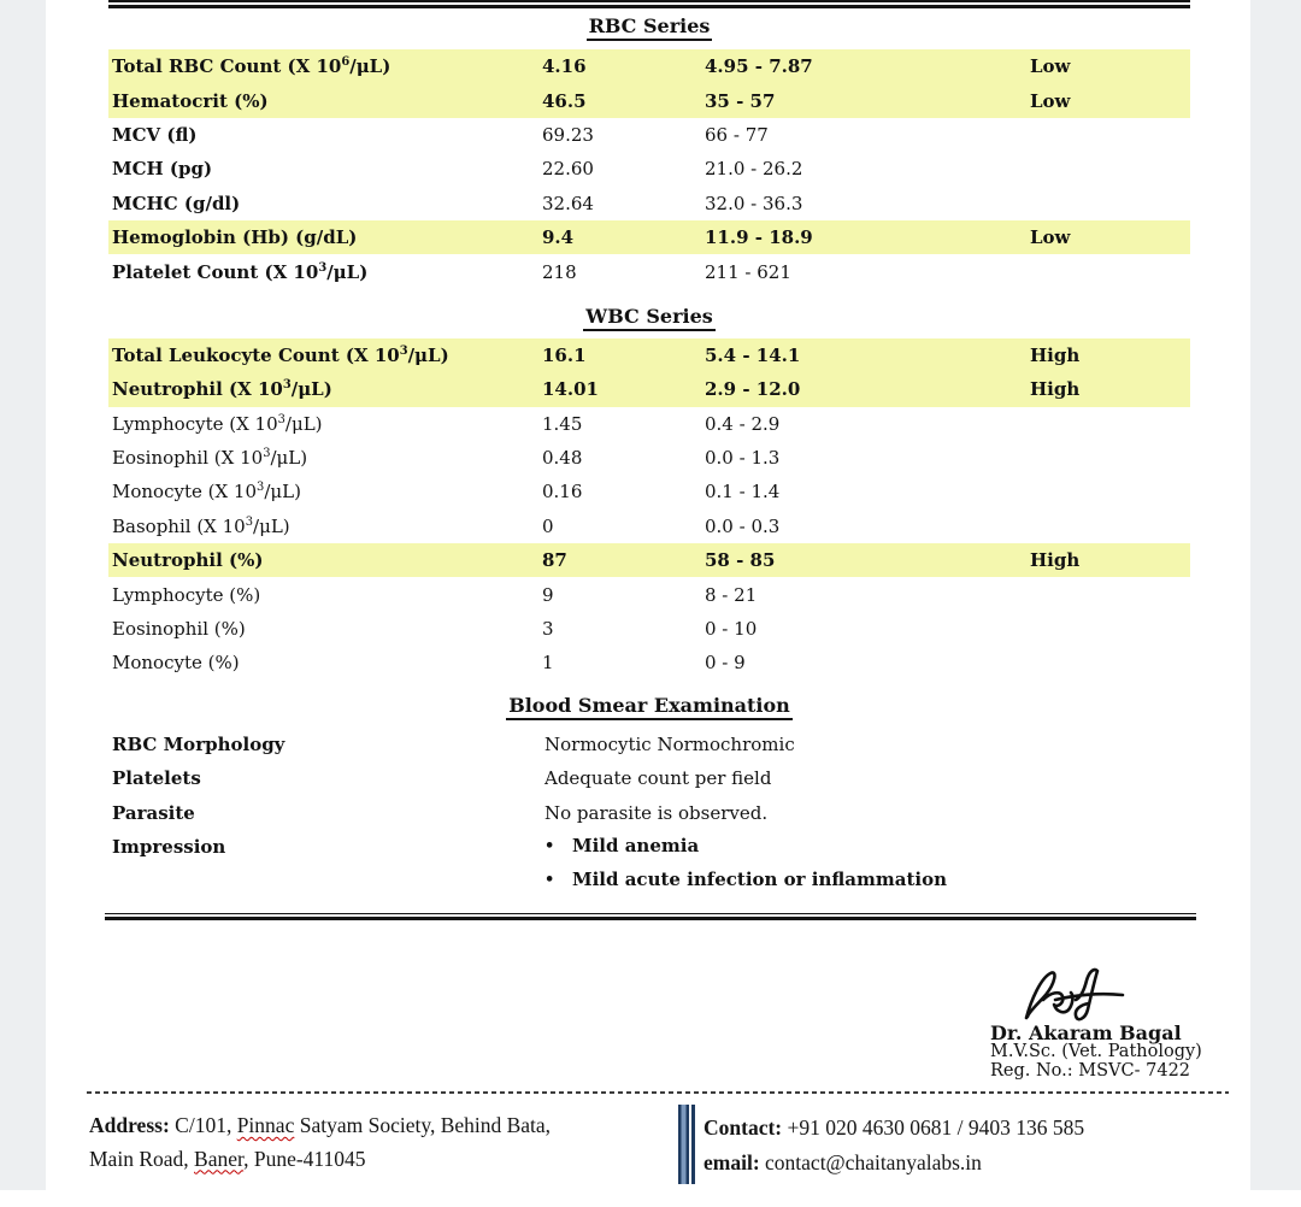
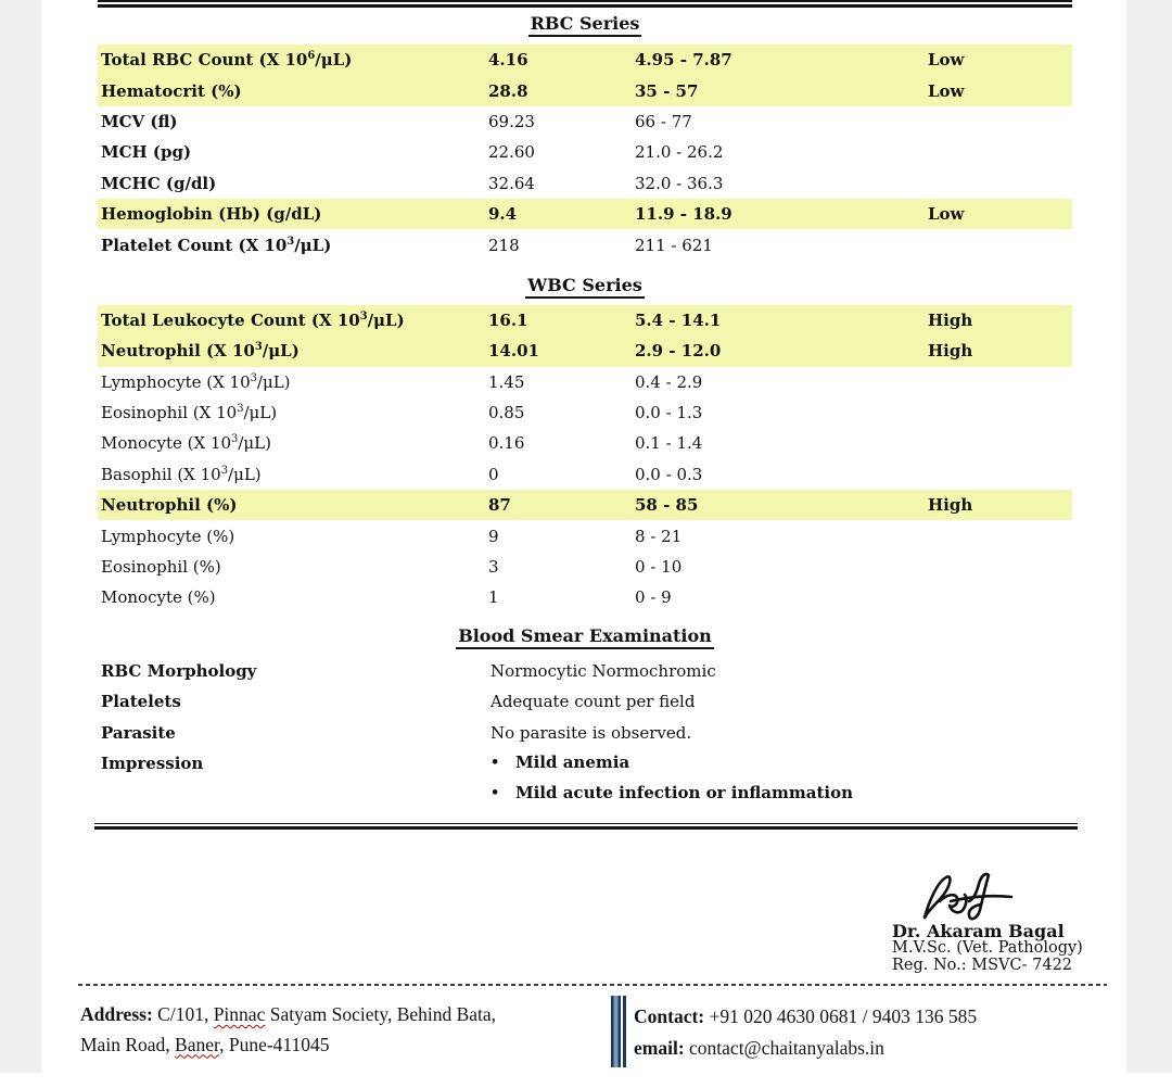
  RBC Series
  Total RBC Count (X 106/μL)
  4.16
  4.95 - 7.87
  Low
  Hematocrit (%)
- 46.5
+ 28.8
  35 - 57
  Low
  MCV (fl)
  69.23
  66 - 77
  MCH (pg)
  22.60
  21.0 - 26.2
  MCHC (g/dl)
  32.64
  32.0 - 36.3
  Hemoglobin (Hb) (g/dL)
  9.4
  11.9 - 18.9
  Low
  Platelet Count (X 103/μL)
  218
  211 - 621
  WBC Series
  Total Leukocyte Count (X 103/μL)
  16.1
  5.4 - 14.1
  High
  Neutrophil (X 103/μL)
  14.01
  2.9 - 12.0
  High
  Lymphocyte (X 103/μL)
  1.45
  0.4 - 2.9
  Eosinophil (X 103/μL)
- 0.48
+ 0.85
  0.0 - 1.3
  Monocyte (X 103/μL)
  0.16
  0.1 - 1.4
  Basophil (X 103/μL)
  0
  0.0 - 0.3
  Neutrophil (%)
  87
  58 - 85
  High
  Lymphocyte (%)
  9
  8 - 21
  Eosinophil (%)
  3
  0 - 10
  Monocyte (%)
  1
  0 - 9
  Blood Smear Examination
  RBC Morphology
  Normocytic Normochromic
  Platelets
  Adequate count per field
  Parasite
  No parasite is observed.
  Impression
  •
  Mild anemia
  •
  Mild acute infection or inflammation
  Dr. Akaram Bagal
  M.V.Sc. (Vet. Pathology)
  Reg. No.: MSVC- 7422
  Address: C/101, Pinnac Satyam Society, Behind Bata,
  Main Road, Baner, Pune-411045
  Contact: +91 020 4630 0681 / 9403 136 585
  email: contact@chaitanyalabs.in
